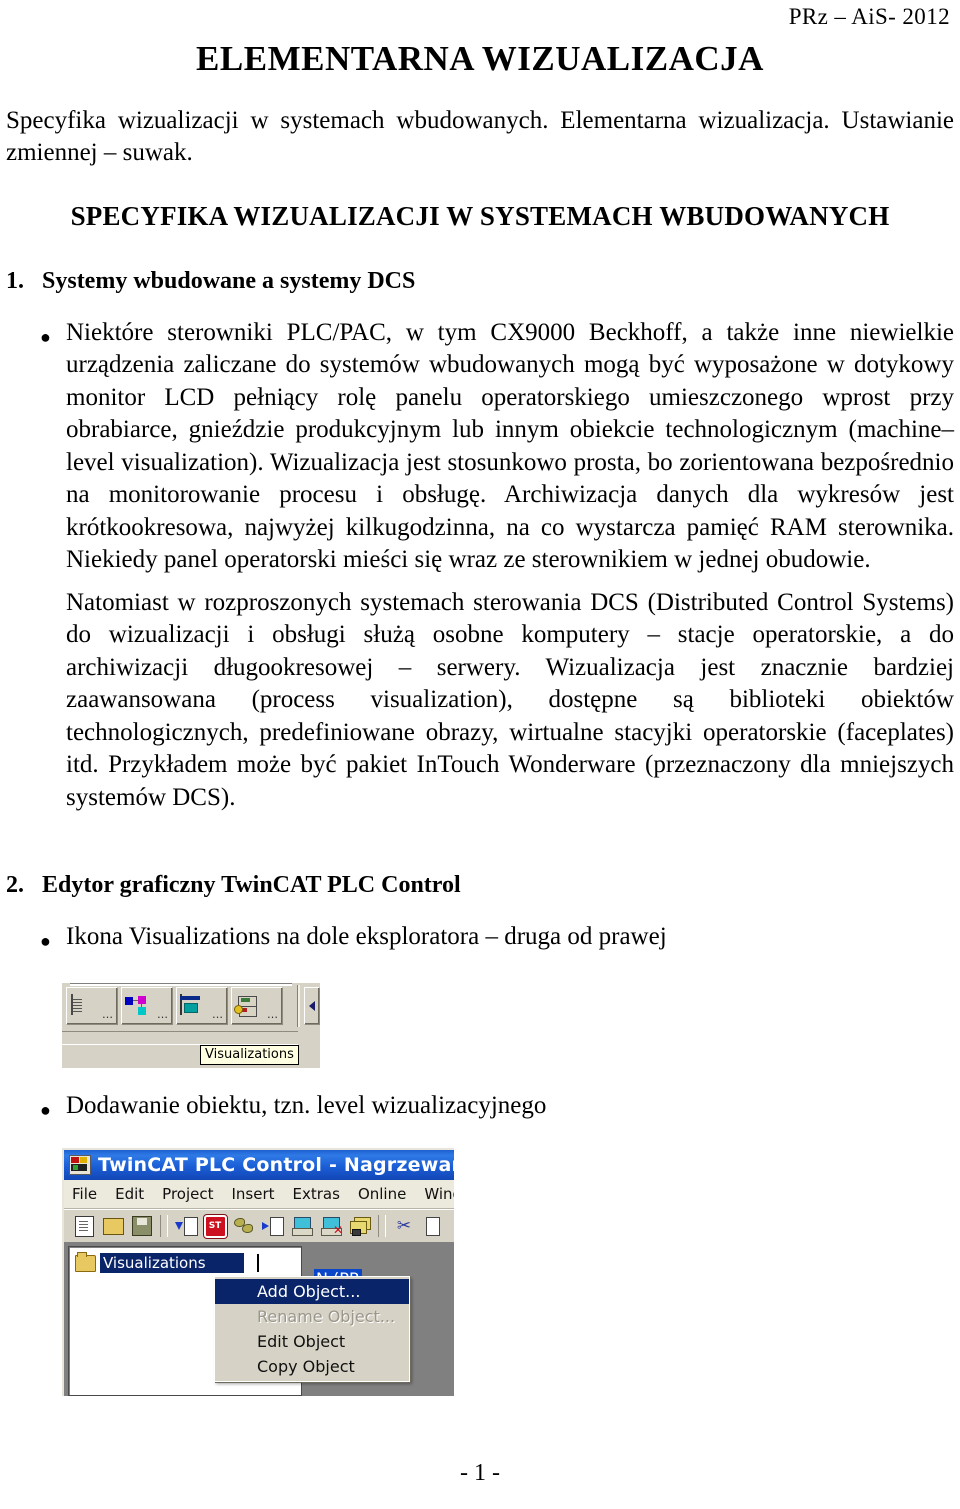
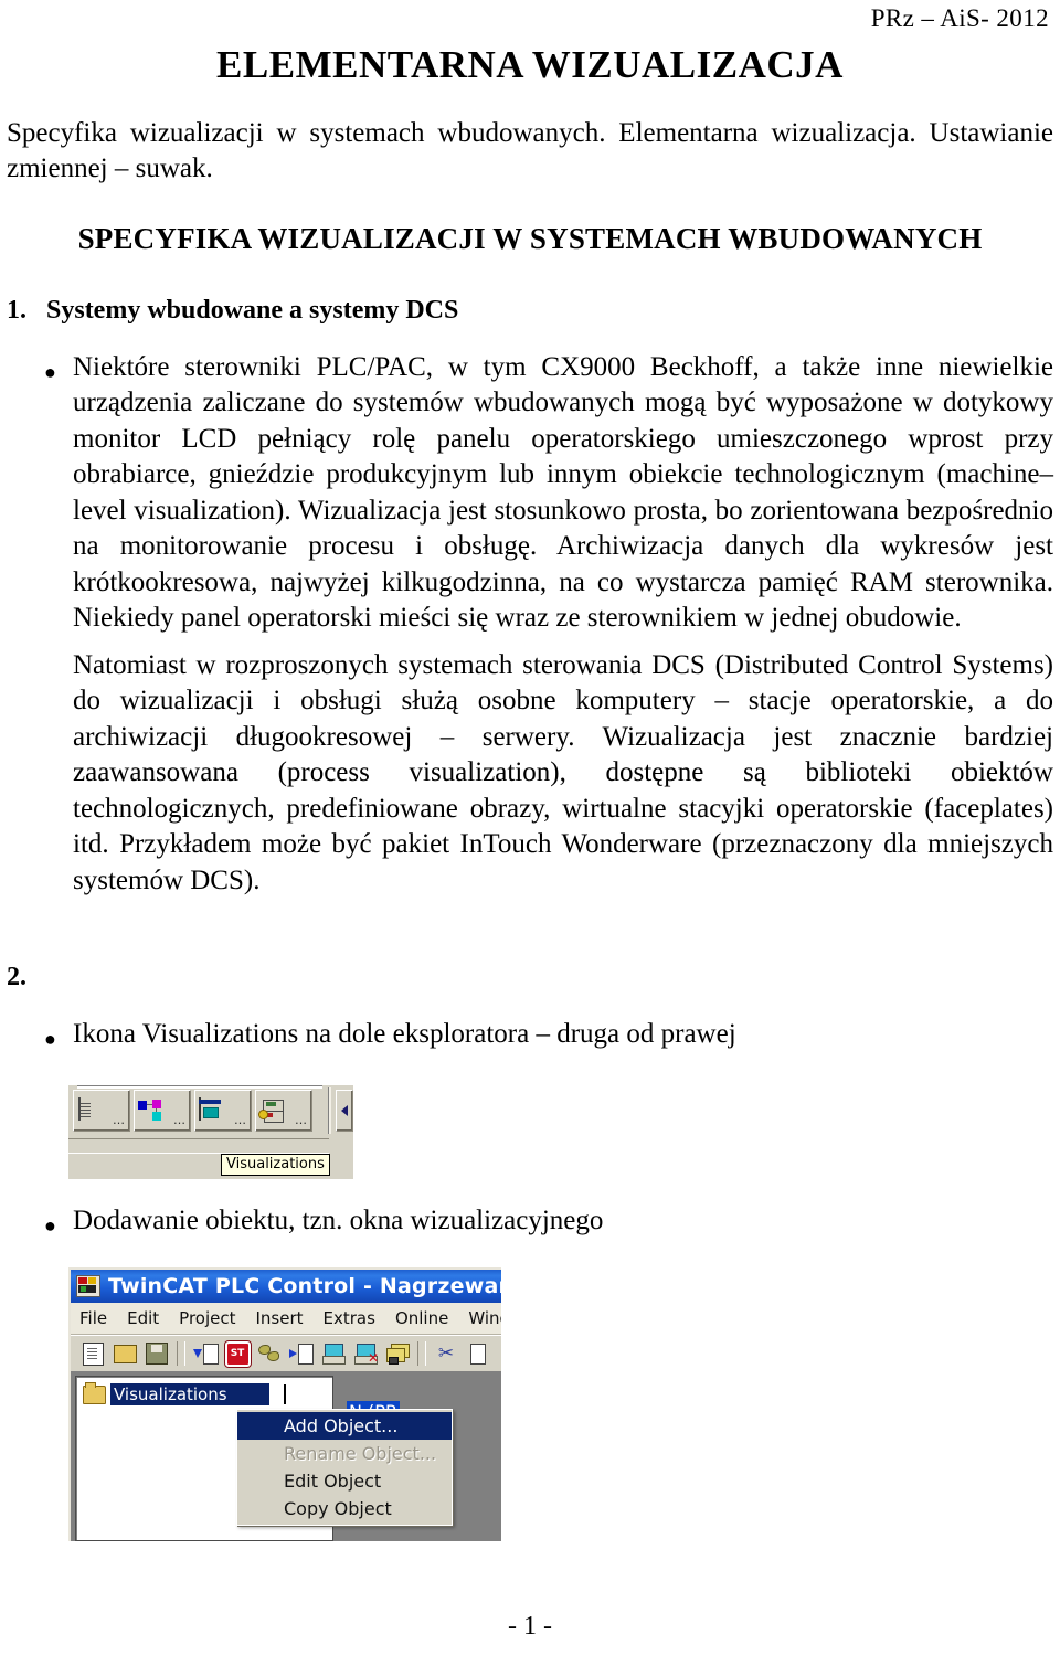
  PRz – AiS- 2012
  ELEMENTARNA WIZUALIZACJA
  Specyfika wizualizacji w systemach wbudowanych. Elementarna wizualizacja. Ustawianie zmiennej – suwak.
  SPECYFIKA WIZUALIZACJI W SYSTEMACH WBUDOWANYCH
  1.
  Systemy wbudowane a systemy DCS
  Niektóre sterowniki PLC/PAC, w tym CX9000 Beckhoff, a także inne niewielkie urządzenia zaliczane do systemów wbudowanych mogą być wyposażone w dotykowy monitor LCD pełniący rolę panelu operatorskiego umieszczonego wprost przy obrabiarce, gnieździe produkcyjnym lub innym obiekcie technologicznym (machine–level visualization). Wizualizacja jest stosunkowo prosta, bo zorientowana bezpośrednio na monitorowanie procesu i obsługę. Archiwizacja danych dla wykresów jest krótkookresowa, najwyżej kilkugodzinna, na co wystarcza pamięć RAM sterownika. Niekiedy panel operatorski mieści się wraz ze sterownikiem w jednej obudowie.
  Natomiast w rozproszonych systemach sterowania DCS (Distributed Control Systems) do wizualizacji i obsługi służą osobne komputery – stacje operatorskie, a do archiwizacji długookresowej – serwery. Wizualizacja jest znacznie bardziej zaawansowana (process visualization), dostępne są biblioteki obiektów technologicznych, predefiniowane obrazy, wirtualne stacyjki operatorskie (faceplates) itd. Przykładem może być pakiet InTouch Wonderware (przeznaczony dla mniejszych systemów DCS).
  2.
- Edytor graficzny TwinCAT PLC Control
  Ikona Visualizations na dole eksploratora – druga od prawej
  …
  …
  …
  …
  Visualizations
- Dodawanie obiektu, tzn. level wizualizacyjnego
+ Dodawanie obiektu, tzn. okna wizualizacyjnego
  TwinCAT PLC Control - Nagrzewa
  File
  Edit
  Project
  Insert
  Extras
  Online
  ST
  ✕
  ✂
  Visualizations
  Add Object...
  Rename Object...
  Edit Object
  Copy Object
  - 1 -
